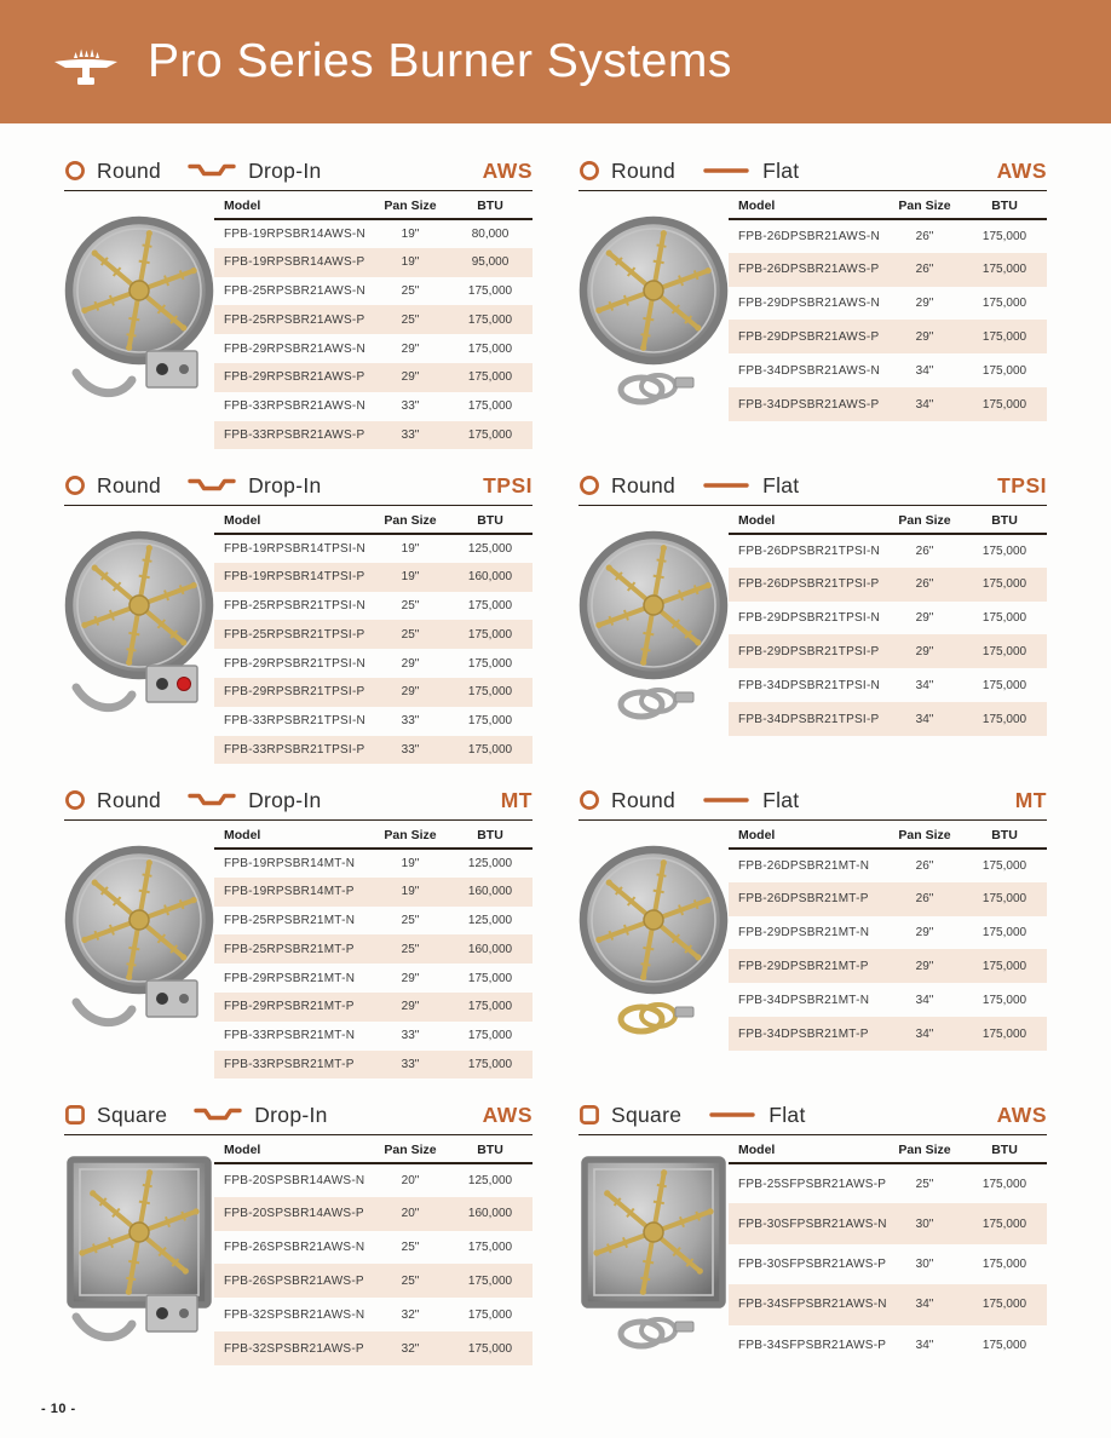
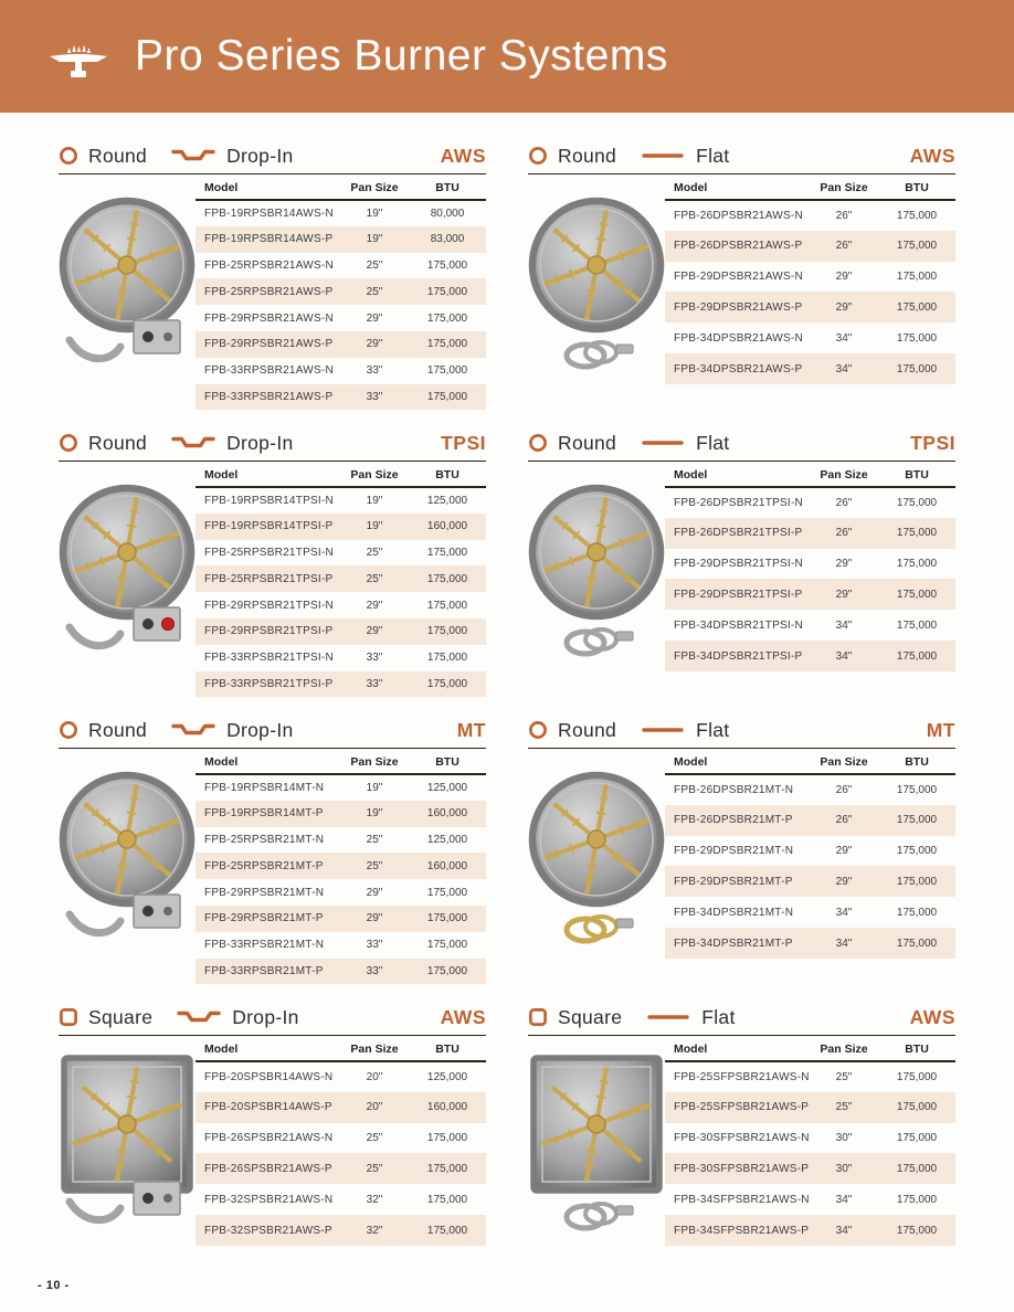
  Pro Series Burner Systems
  Round
  Drop-In
  AWS
  Model	Pan Size	BTU
  FPB-19RPSBR14AWS-N	19"	80,000
- FPB-19RPSBR14AWS-P	19"	95,000
+ FPB-19RPSBR14AWS-P	19"	83,000
  FPB-25RPSBR21AWS-N	25"	175,000
  FPB-25RPSBR21AWS-P	25"	175,000
  FPB-29RPSBR21AWS-N	29"	175,000
  FPB-29RPSBR21AWS-P	29"	175,000
  FPB-33RPSBR21AWS-N	33"	175,000
  FPB-33RPSBR21AWS-P	33"	175,000
  Round
  Flat
  AWS
  Model	Pan Size	BTU
  FPB-26DPSBR21AWS-N	26"	175,000
  FPB-26DPSBR21AWS-P	26"	175,000
  FPB-29DPSBR21AWS-N	29"	175,000
  FPB-29DPSBR21AWS-P	29"	175,000
  FPB-34DPSBR21AWS-N	34"	175,000
  FPB-34DPSBR21AWS-P	34"	175,000
  Round
  Drop-In
  TPSI
  Model	Pan Size	BTU
  FPB-19RPSBR14TPSI-N	19"	125,000
  FPB-19RPSBR14TPSI-P	19"	160,000
  FPB-25RPSBR21TPSI-N	25"	175,000
  FPB-25RPSBR21TPSI-P	25"	175,000
  FPB-29RPSBR21TPSI-N	29"	175,000
  FPB-29RPSBR21TPSI-P	29"	175,000
  FPB-33RPSBR21TPSI-N	33"	175,000
  FPB-33RPSBR21TPSI-P	33"	175,000
  Round
  Flat
  TPSI
  Model	Pan Size	BTU
  FPB-26DPSBR21TPSI-N	26"	175,000
  FPB-26DPSBR21TPSI-P	26"	175,000
  FPB-29DPSBR21TPSI-N	29"	175,000
  FPB-29DPSBR21TPSI-P	29"	175,000
  FPB-34DPSBR21TPSI-N	34"	175,000
  FPB-34DPSBR21TPSI-P	34"	175,000
  Round
  Drop-In
  MT
  Model	Pan Size	BTU
  FPB-19RPSBR14MT-N	19"	125,000
  FPB-19RPSBR14MT-P	19"	160,000
  FPB-25RPSBR21MT-N	25"	125,000
  FPB-25RPSBR21MT-P	25"	160,000
  FPB-29RPSBR21MT-N	29"	175,000
  FPB-29RPSBR21MT-P	29"	175,000
  FPB-33RPSBR21MT-N	33"	175,000
  FPB-33RPSBR21MT-P	33"	175,000
  Round
  Flat
  MT
  Model	Pan Size	BTU
  FPB-26DPSBR21MT-N	26"	175,000
  FPB-26DPSBR21MT-P	26"	175,000
  FPB-29DPSBR21MT-N	29"	175,000
  FPB-29DPSBR21MT-P	29"	175,000
  FPB-34DPSBR21MT-N	34"	175,000
  FPB-34DPSBR21MT-P	34"	175,000
  Square
  Drop-In
  AWS
  Model	Pan Size	BTU
  FPB-20SPSBR14AWS-N	20"	125,000
  FPB-20SPSBR14AWS-P	20"	160,000
  FPB-26SPSBR21AWS-N	25"	175,000
  FPB-26SPSBR21AWS-P	25"	175,000
  FPB-32SPSBR21AWS-N	32"	175,000
  FPB-32SPSBR21AWS-P	32"	175,000
  Square
  Flat
  AWS
  Model	Pan Size	BTU
+ FPB-25SFPSBR21AWS-N	25"	175,000
  FPB-25SFPSBR21AWS-P	25"	175,000
  FPB-30SFPSBR21AWS-N	30"	175,000
  FPB-30SFPSBR21AWS-P	30"	175,000
  FPB-34SFPSBR21AWS-N	34"	175,000
  FPB-34SFPSBR21AWS-P	34"	175,000
  - 10 -
